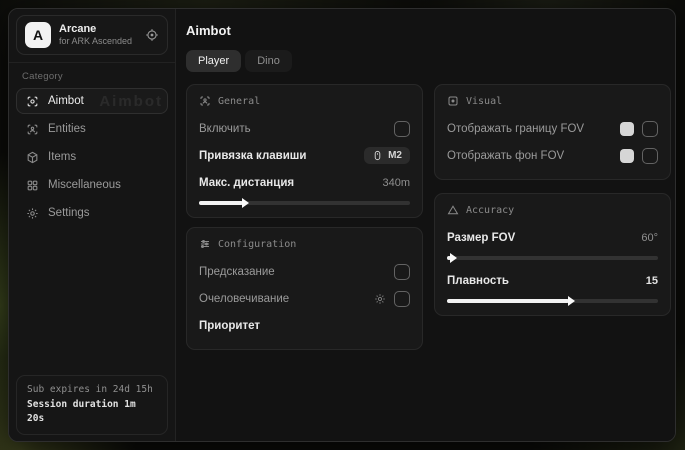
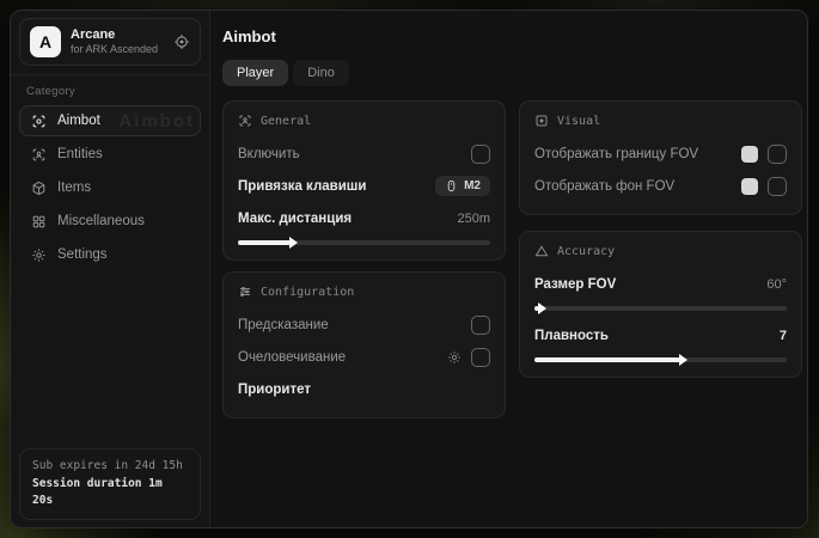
  A
  Arcane
  for ARK Ascended
  Category
  Aimbot
  Entities
  Items
  Miscellaneous
  Settings
  Sub expires in 24d 15h
  Session duration 1m 20s
  Aimbot
  Player
  Dino
  General
  Включить
  Привязка клавиши
  M2
  Макс. дистанция
- 340m
+ 250m
  Configuration
  Предсказание
  Очеловечивание
  Приоритет
  Visual
  Отображать границу FOV
  Отображать фон FOV
  Accuracy
  Размер FOV
  60°
  Плавность
- 15
+ 7
